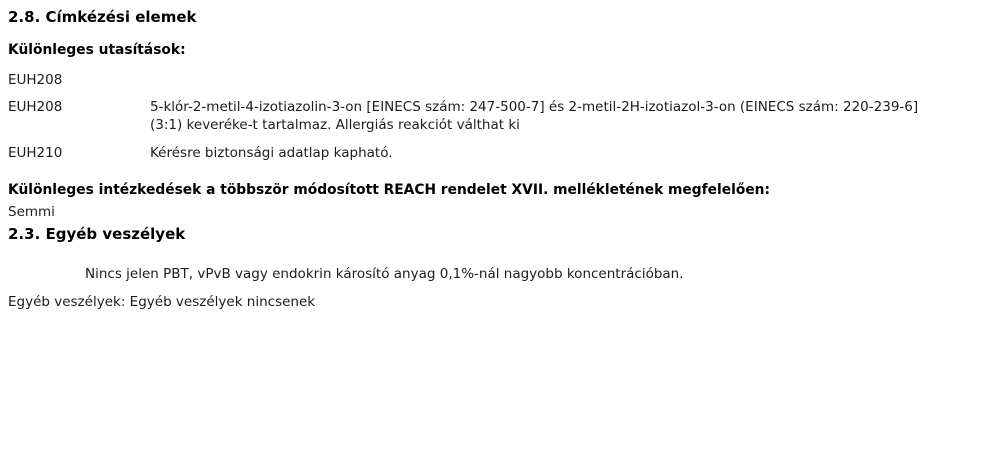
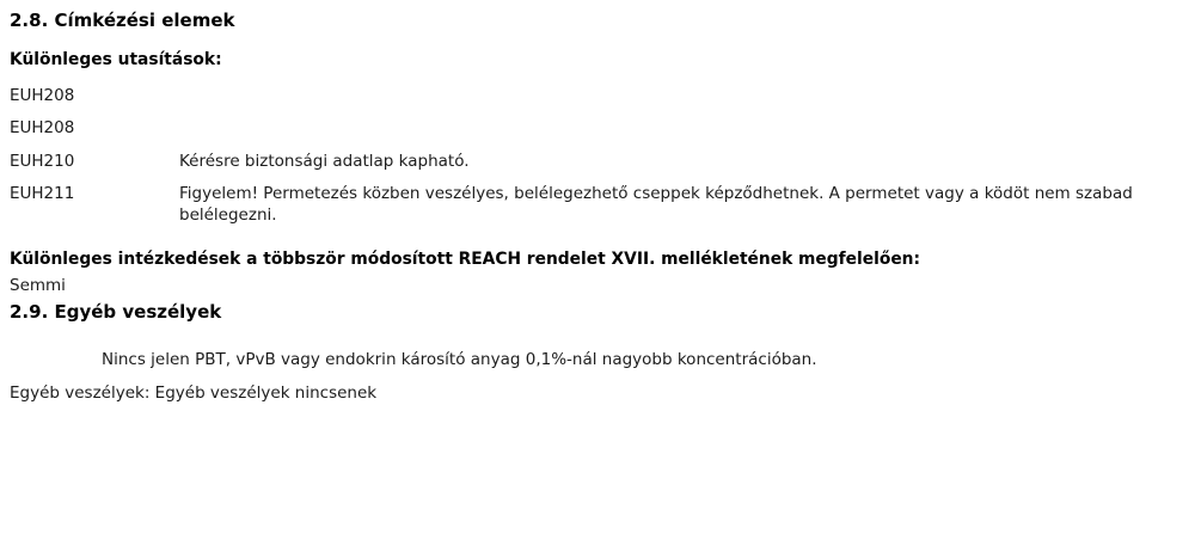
  2.8. Címkézési elemek
  Különleges utasítások:
  EUH208
  EUH208
- 5-klór-2-metil-4-izotiazolin-3-on [EINECS szám: 247-500-7] és 2-metil-2H-izotiazol-3-on (EINECS szám: 220-239-6] (3:1) keveréke-t tartalmaz. Allergiás reakciót válthat ki
  EUH210
  Kérésre biztonsági adatlap kapható.
+ EUH211
+ Figyelem! Permetezés közben veszélyes, belélegezhető cseppek képződhetnek. A permetet vagy a ködöt nem szabad belélegezni.
  Különleges intézkedések a többször módosított REACH rendelet XVII. mellékletének megfelelően:
  Semmi
- 2.3. Egyéb veszélyek
+ 2.9. Egyéb veszélyek
  Nincs jelen PBT, vPvB vagy endokrin károsító anyag 0,1%-nál nagyobb koncentrációban.
  Egyéb veszélyek: Egyéb veszélyek nincsenek
